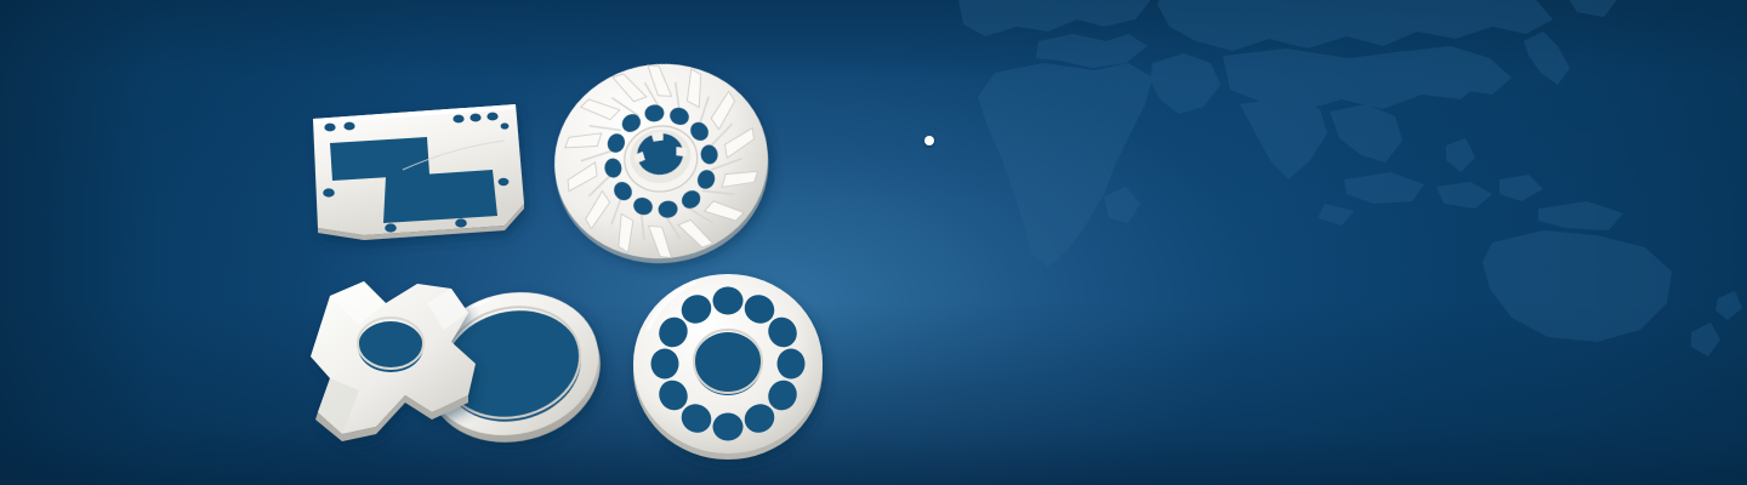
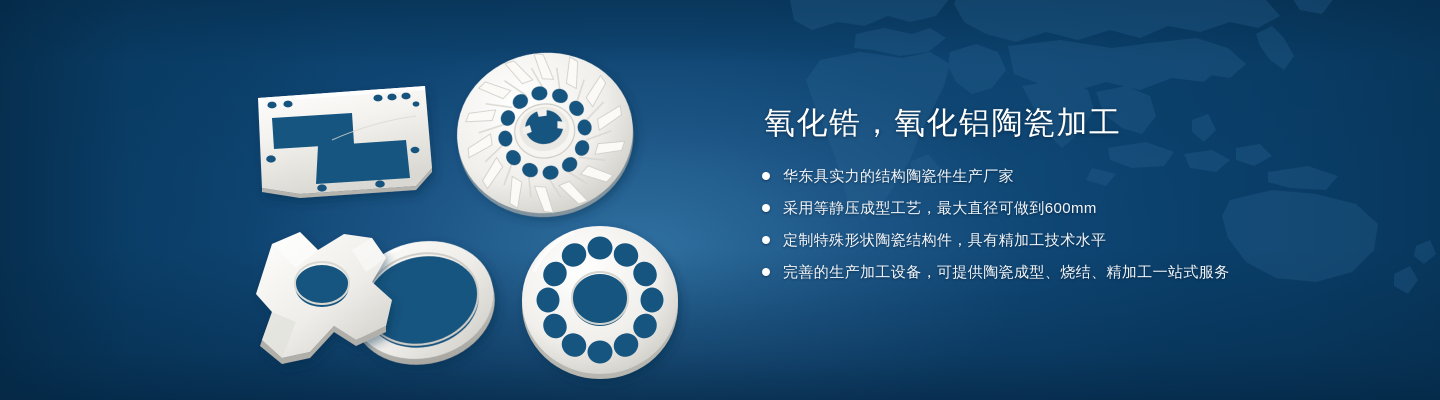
+ 氧化锆，氧化铝陶瓷加工
+ 华东具实力的结构陶瓷件生产厂家
+ 采用等静压成型工艺，最大直径可做到600mm
+ 定制特殊形状陶瓷结构件，具有精加工技术水平
+ 完善的生产加工设备，可提供陶瓷成型、烧结、精加工一站式服务
